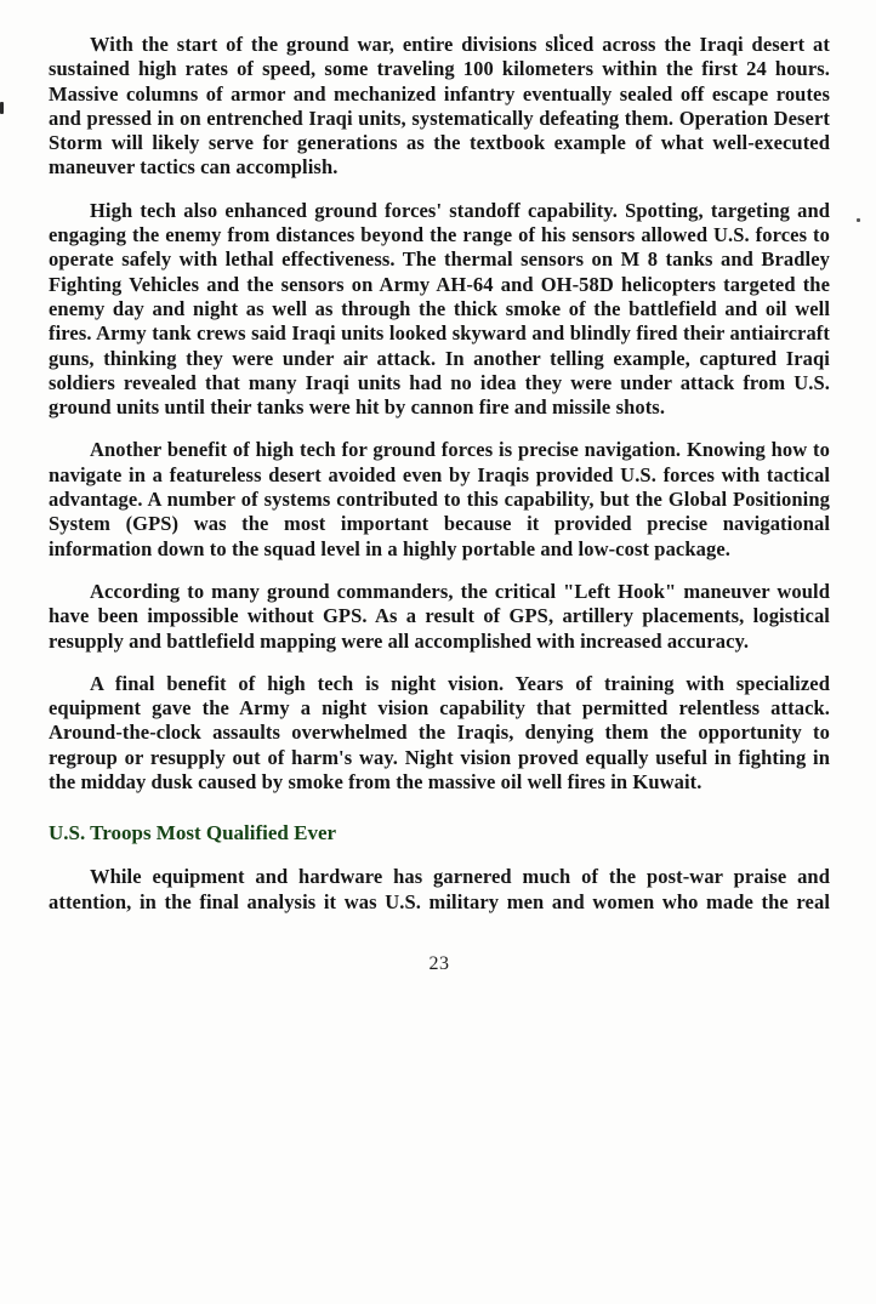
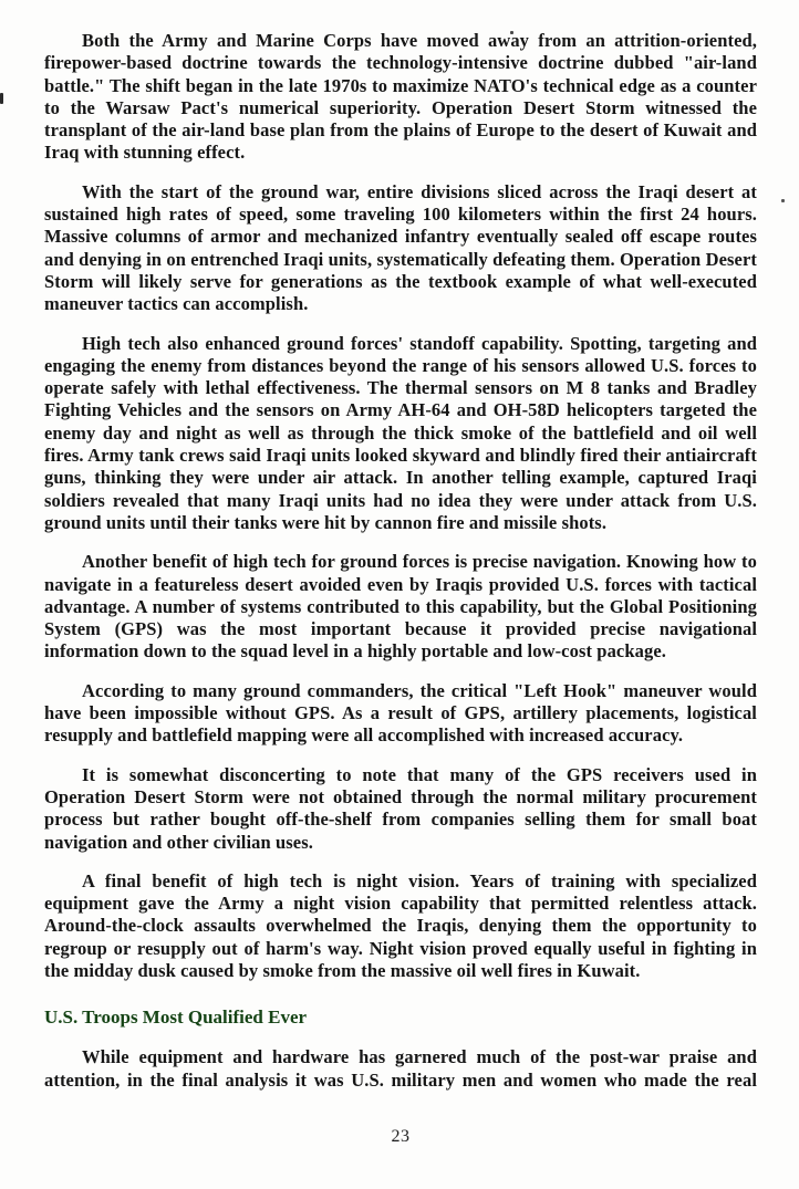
+ Both the Army and Marine Corps have moved away from an attrition-oriented, firepower-based doctrine towards the technology-intensive doctrine dubbed "air-land battle." The shift began in the late 1970s to maximize NATO's technical edge as a counter to the Warsaw Pact's numerical superiority. Operation Desert Storm witnessed the transplant of the air-land base plan from the plains of Europe to the desert of Kuwait and Iraq with stunning effect.
- With the start of the ground war, entire divisions sliced across the Iraqi desert at sustained high rates of speed, some traveling 100 kilometers within the first 24 hours. Massive columns of armor and mechanized infantry eventually sealed off escape routes and pressed in on entrenched Iraqi units, systematically defeating them. Operation Desert Storm will likely serve for generations as the textbook example of what well-executed maneuver tactics can accomplish.
+ With the start of the ground war, entire divisions sliced across the Iraqi desert at sustained high rates of speed, some traveling 100 kilometers within the first 24 hours. Massive columns of armor and mechanized infantry eventually sealed off escape routes and denying in on entrenched Iraqi units, systematically defeating them. Operation Desert Storm will likely serve for generations as the textbook example of what well-executed maneuver tactics can accomplish.
  High tech also enhanced ground forces' standoff capability. Spotting, targeting and engaging the enemy from distances beyond the range of his sensors allowed U.S. forces to operate safely with lethal effectiveness. The thermal sensors on M 8 tanks and Bradley Fighting Vehicles and the sensors on Army AH-64 and OH-58D helicopters targeted the enemy day and night as well as through the thick smoke of the battlefield and oil well fires. Army tank crews said Iraqi units looked skyward and blindly fired their antiaircraft guns, thinking they were under air attack. In another telling example, captured Iraqi soldiers revealed that many Iraqi units had no idea they were under attack from U.S. ground units until their tanks were hit by cannon fire and missile shots.
  Another benefit of high tech for ground forces is precise navigation. Knowing how to navigate in a featureless desert avoided even by Iraqis provided U.S. forces with tactical advantage. A number of systems contributed to this capability, but the Global Positioning System (GPS) was the most important because it provided precise navigational information down to the squad level in a highly portable and low-cost package.
  According to many ground commanders, the critical "Left Hook" maneuver would have been impossible without GPS. As a result of GPS, artillery placements, logistical resupply and battlefield mapping were all accomplished with increased accuracy.
+ It is somewhat disconcerting to note that many of the GPS receivers used in Operation Desert Storm were not obtained through the normal military procurement process but rather bought off-the-shelf from companies selling them for small boat navigation and other civilian uses.
  A final benefit of high tech is night vision. Years of training with specialized equipment gave the Army a night vision capability that permitted relentless attack. Around-the-clock assaults overwhelmed the Iraqis, denying them the opportunity to regroup or resupply out of harm's way. Night vision proved equally useful in fighting in the midday dusk caused by smoke from the massive oil well fires in Kuwait.
  U.S. Troops Most Qualified Ever
  While equipment and hardware has garnered much of the post-war praise and attention, in the final analysis it was U.S. military men and women who made the real
  23
